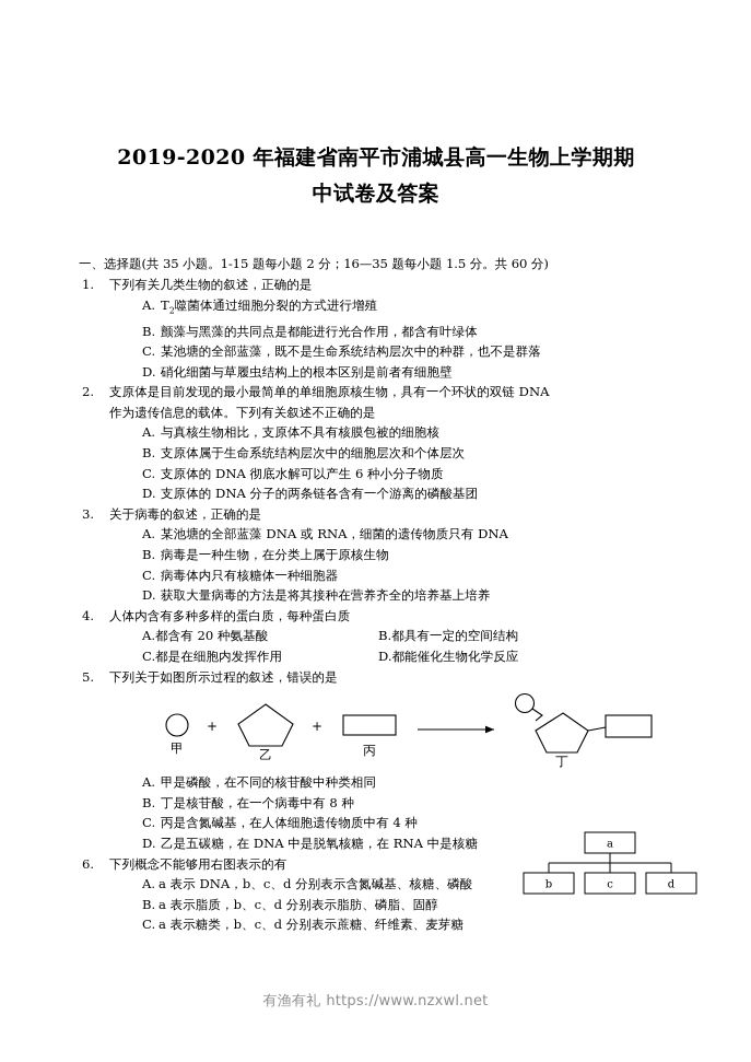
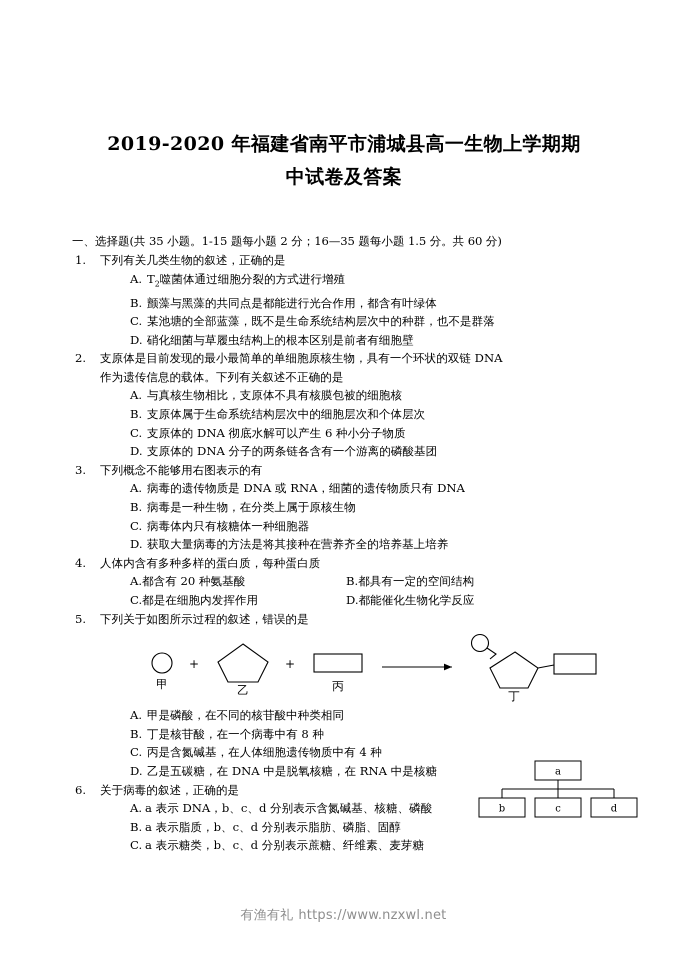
  2019-2020 年福建省南平市浦城县高一生物上学期期
  中试卷及答案
  一、选择题(共 35 小题。1-15 题每小题 2 分；16—35 题每小题 1.5 分。共 60 分)
  1.
  下列有关几类生物的叙述，正确的是
  A. T2噬菌体通过细胞分裂的方式进行增殖
  B. 颤藻与黑藻的共同点是都能进行光合作用，都含有叶绿体
  C. 某池塘的全部蓝藻，既不是生命系统结构层次中的种群，也不是群落
  D. 硝化细菌与草履虫结构上的根本区别是前者有细胞壁
  2.
  支原体是目前发现的最小最简单的单细胞原核生物，具有一个环状的双链 DNA
  作为遗传信息的载体。下列有关叙述不正确的是
  A. 与真核生物相比，支原体不具有核膜包被的细胞核
  B. 支原体属于生命系统结构层次中的细胞层次和个体层次
  C. 支原体的 DNA 彻底水解可以产生 6 种小分子物质
  D. 支原体的 DNA 分子的两条链各含有一个游离的磷酸基团
  3.
- 关于病毒的叙述，正确的是
+ 下列概念不能够用右图表示的有
- A. 某池塘的全部蓝藻 DNA 或 RNA，细菌的遗传物质只有 DNA
+ A. 病毒的遗传物质是 DNA 或 RNA，细菌的遗传物质只有 DNA
  B. 病毒是一种生物，在分类上属于原核生物
  C. 病毒体内只有核糖体一种细胞器
  D. 获取大量病毒的方法是将其接种在营养齐全的培养基上培养
  4.
  人体内含有多种多样的蛋白质，每种蛋白质
  A.都含有 20 种氨基酸
  B.都具有一定的空间结构
  C.都是在细胞内发挥作用
  D.都能催化生物化学反应
  5.
  下列关于如图所示过程的叙述，错误的是
  甲
  +
  乙
  +
  丙
  丁
  A. 甲是磷酸，在不同的核苷酸中种类相同
  B. 丁是核苷酸，在一个病毒中有 8 种
  C. 丙是含氮碱基，在人体细胞遗传物质中有 4 种
  D. 乙是五碳糖，在 DNA 中是脱氧核糖，在 RNA 中是核糖
  6.
- 下列概念不能够用右图表示的有
+ 关于病毒的叙述，正确的是
  A. a 表示 DNA，b、c、d 分别表示含氮碱基、核糖、磷酸
  B. a 表示脂质，b、c、d 分别表示脂肪、磷脂、固醇
  C. a 表示糖类，b、c、d 分别表示蔗糖、纤维素、麦芽糖
  a
  b
  c
  d
  有渔有礼 https://www.nzxwl.net
